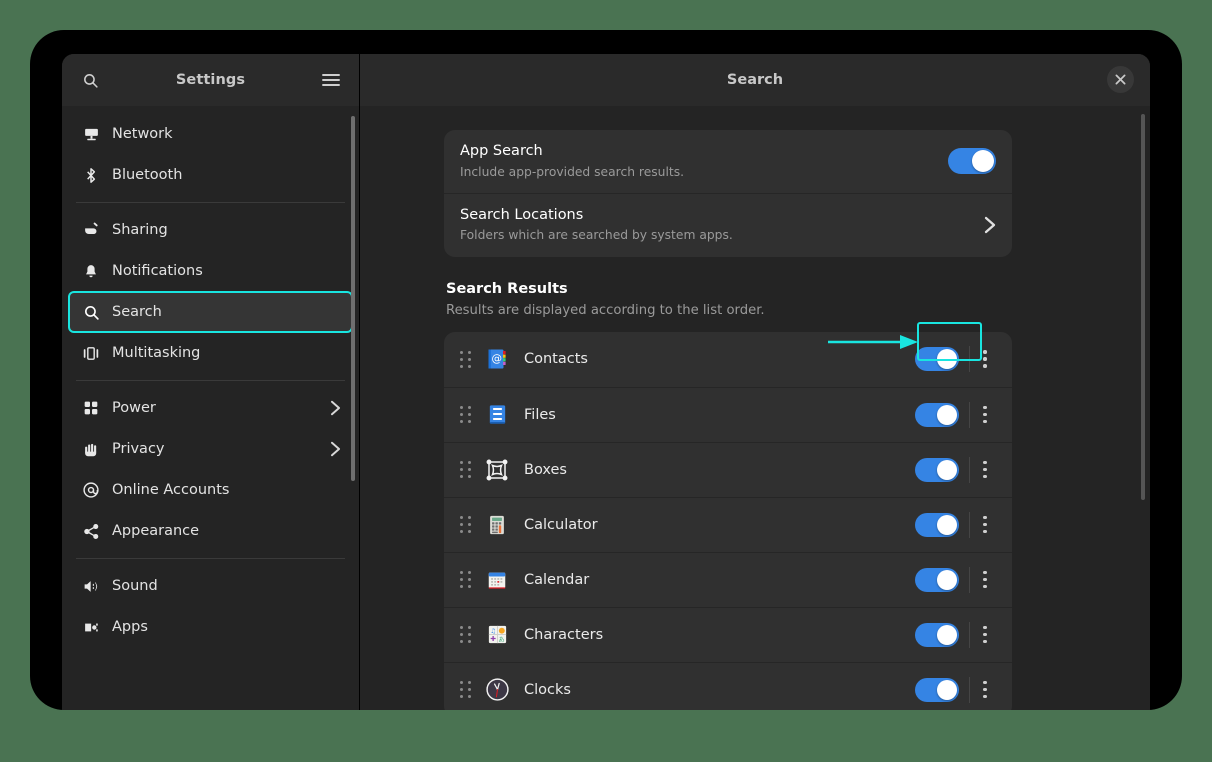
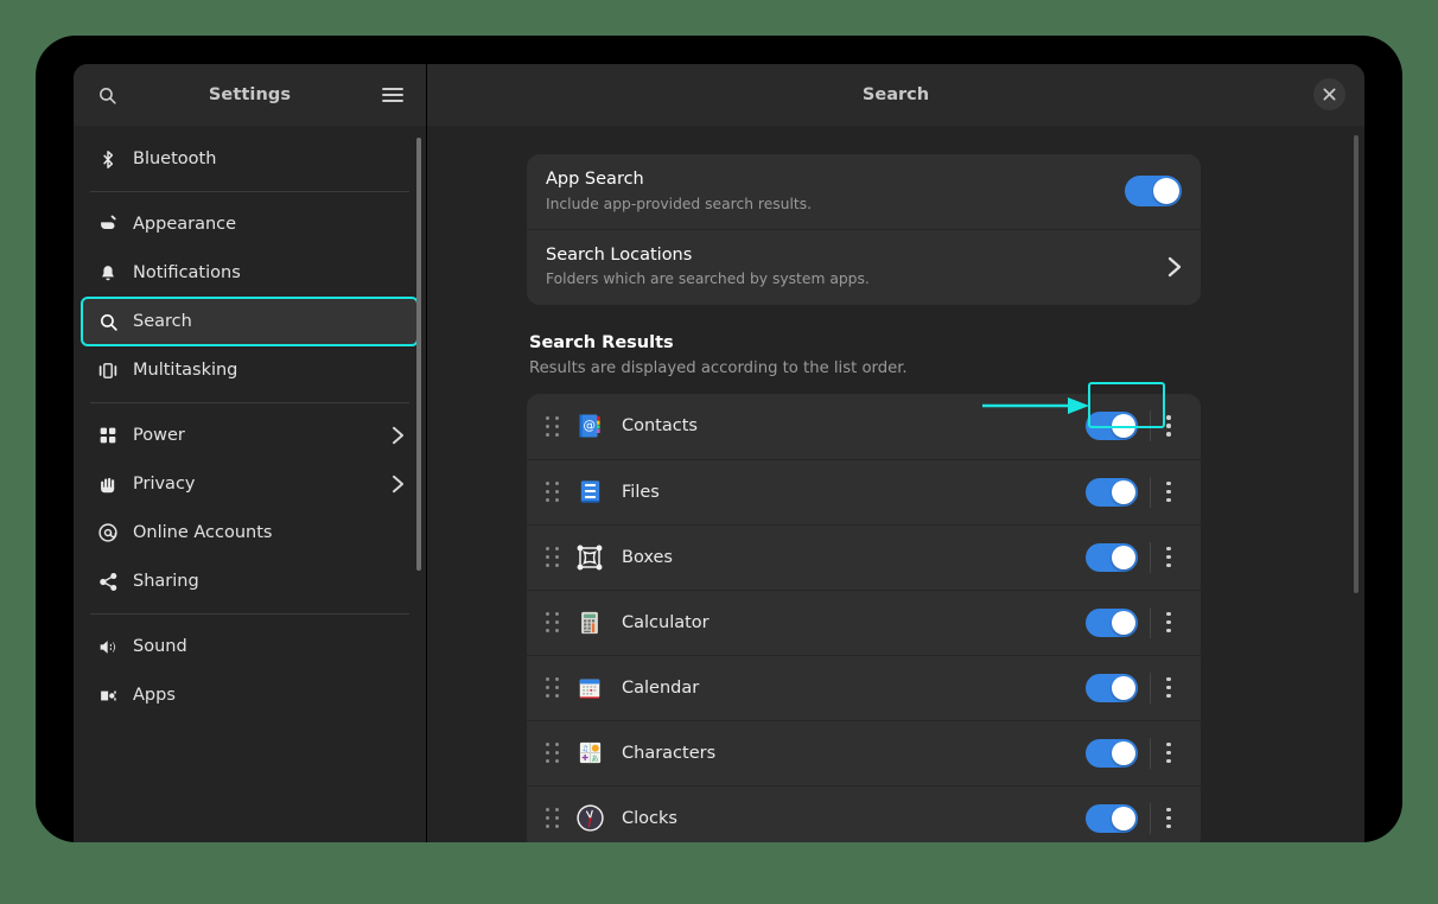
  Settings
- Network
  Bluetooth
- Sharing
+ Appearance
  Notifications
  Search
  Multitasking
  Power
  Privacy
  Online Accounts
- Appearance
+ Sharing
  Sound
  Apps
  Search
  App Search
  Include app-provided search results.
  Search Locations
  Folders which are searched by system apps.
  Search Results
  Results are displayed according to the list order.
  @
  Contacts
  Files
  Boxes
  Calculator
  Calendar
  ✚
  Characters
  Clocks
